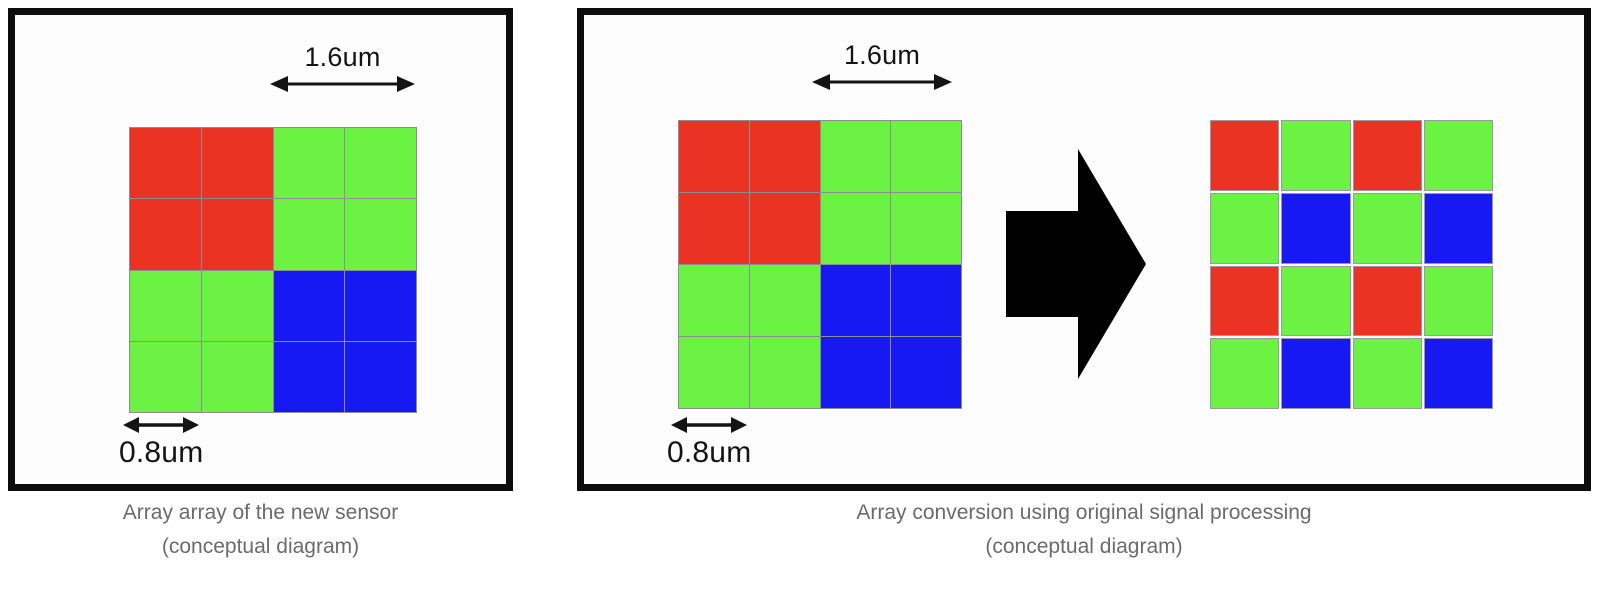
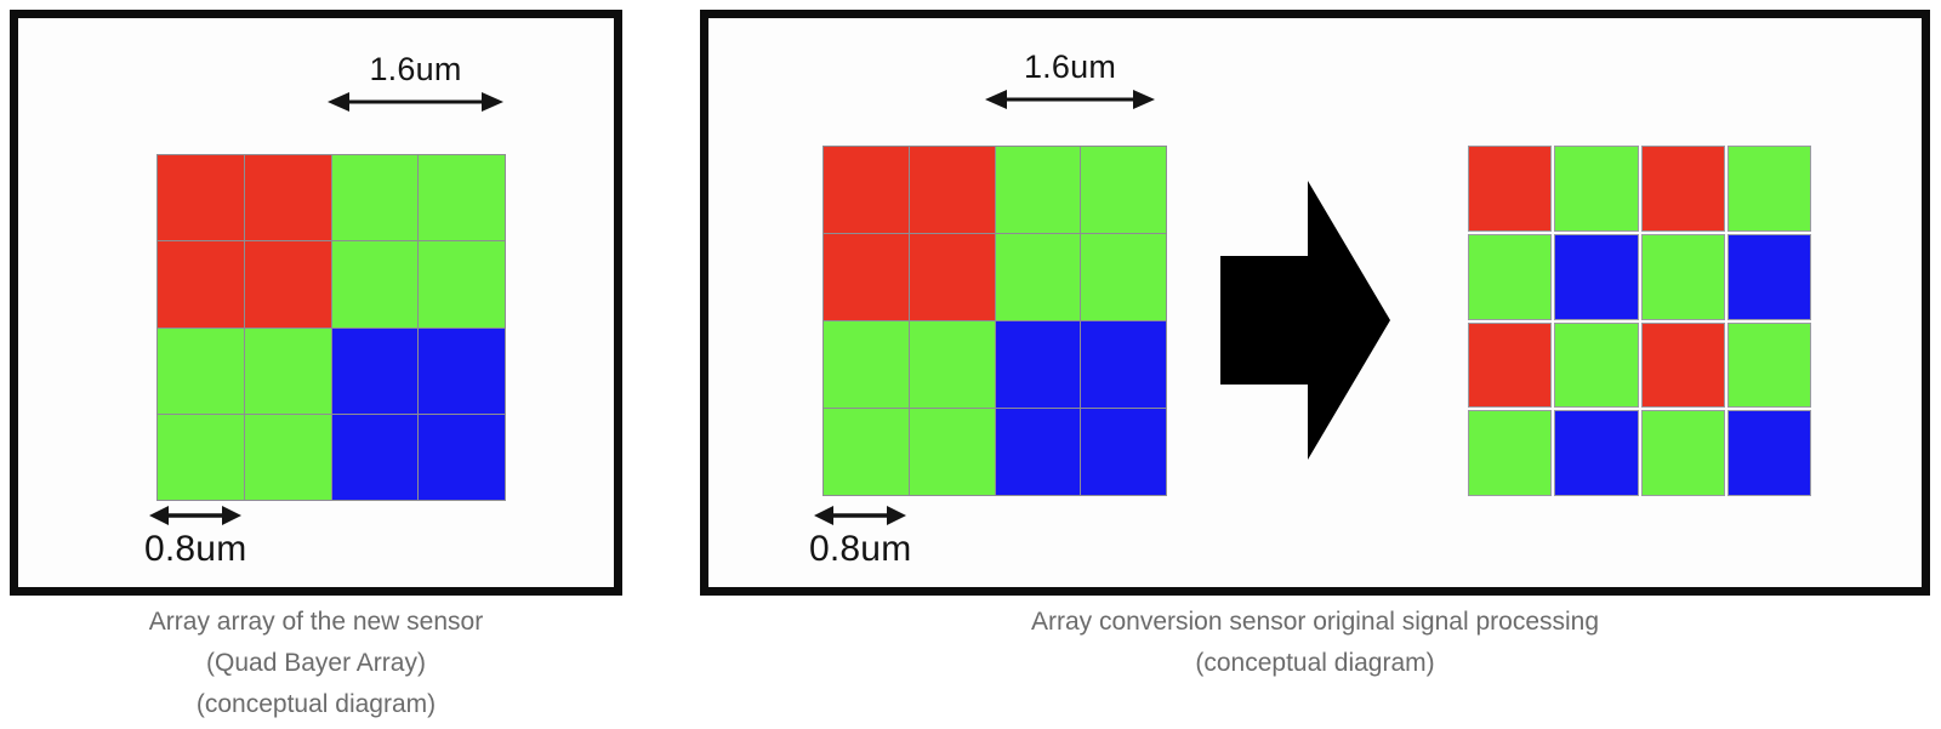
  1.6um
  0.8um
  Array array of the new sensor
+ (Quad Bayer Array)
  (conceptual diagram)
  1.6um
  0.8um
- Array conversion using original signal processing
+ Array conversion sensor original signal processing
  (conceptual diagram)
